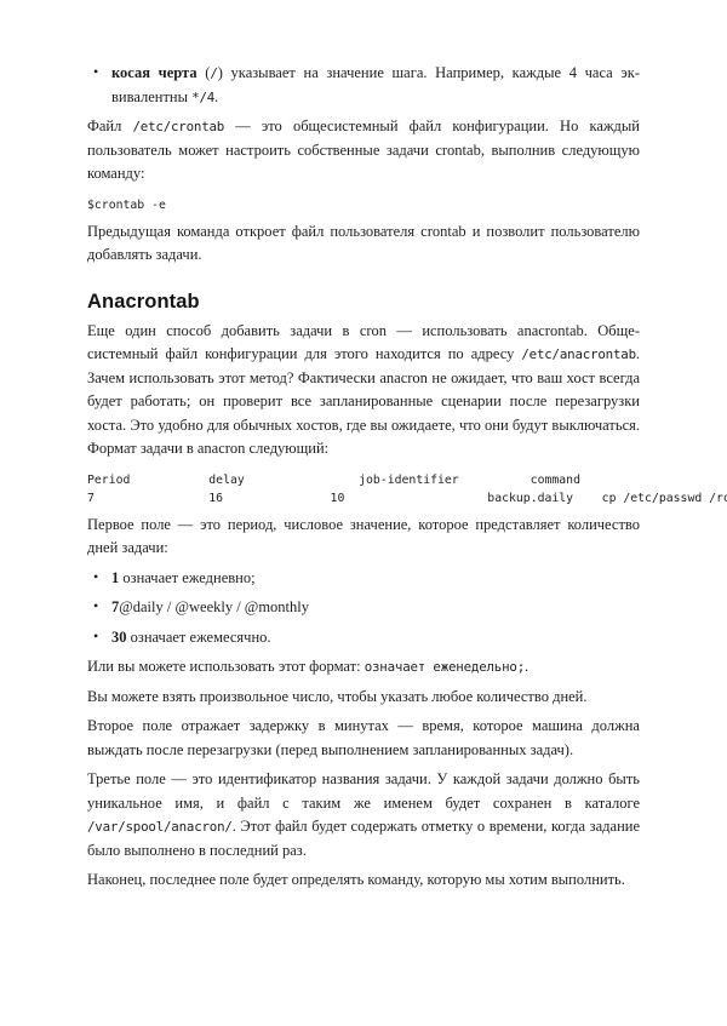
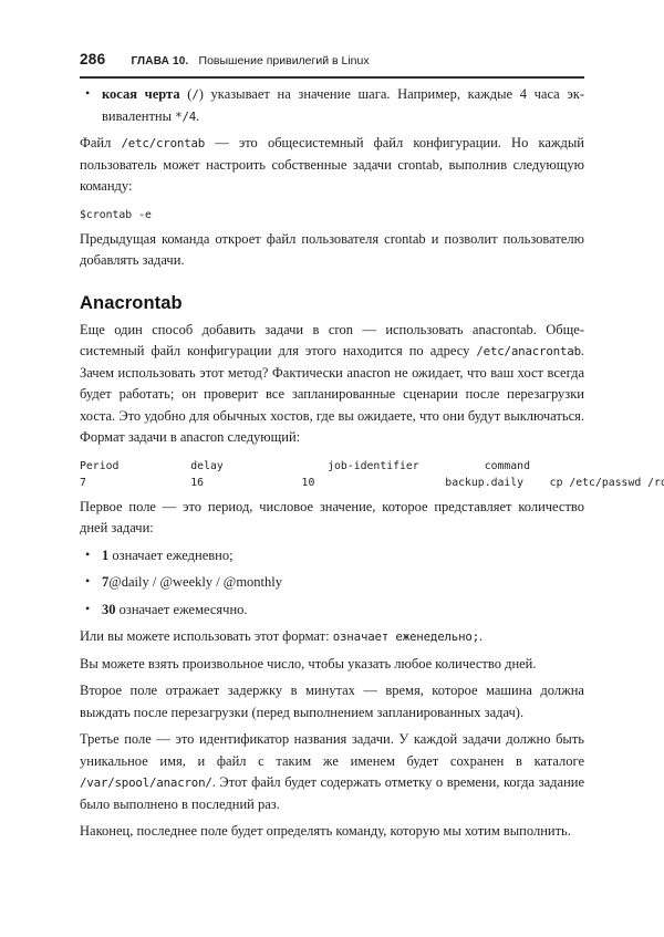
+ 286
+ ГЛАВА 10.
+ Повышение привилегий в Linux
  •
  косая черта (/) указывает на значение шага. Например, каждые 4 часа эк­ивалентны */4.
  Файл /etc/crontab — это общесистемный файл конфигурации. Но каждый пользователь может настроить собственные задачи crontab, выполнив следу­ющую команду:
  $crontab -e
  Предыдущая команда откроет файл пользователя crontab и позволит пользо­вателю добавлять задачи.
  Anacrontab
  Еще один способ добавить задачи в cron — использовать anacrontab. Обще­истемный файл конфигурации для этого находится по адресу /etc/anacrontab. Зачем использовать этот метод? Фактически anacron не ожидает, что ваш хост всегда будет работать; он проверит все запланированные сценарии после пере­загрузки хоста. Это удобно для обычных хостов, где вы ожидаете, что они будут выключаться. Формат задачи в anacron следующий:
  Period delay job-identifier command
  7 16 10 backup.daily cp /etc/passwd /r
  Первое поле — это период, числовое значение, которое представляет количество дней задачи:
  •
  1 означает ежедневно;
  •
  7@daily / @weekly / @monthly
  •
  30 означает ежемесячно.
  Или вы можете использовать этот формат: означает еженедельно;.
  Вы можете взять произвольное число, чтобы указать любое количество дней.
  Второе поле отражает задержку в минутах — время, которое машина должна выждать после перезагрузки (перед выполнением запланированных задач).
  Третье поле — это идентификатор названия задачи. У каждой задачи должно быть уникальное имя, и файл с таким же именем будет сохранен в каталоге /var/spool/anacron/. Этот файл будет содержать отметку о времени, когда задание было выполнено в последний раз.
  Наконец, последнее поле будет определять команду, которую мы хотим вы­полнить.
